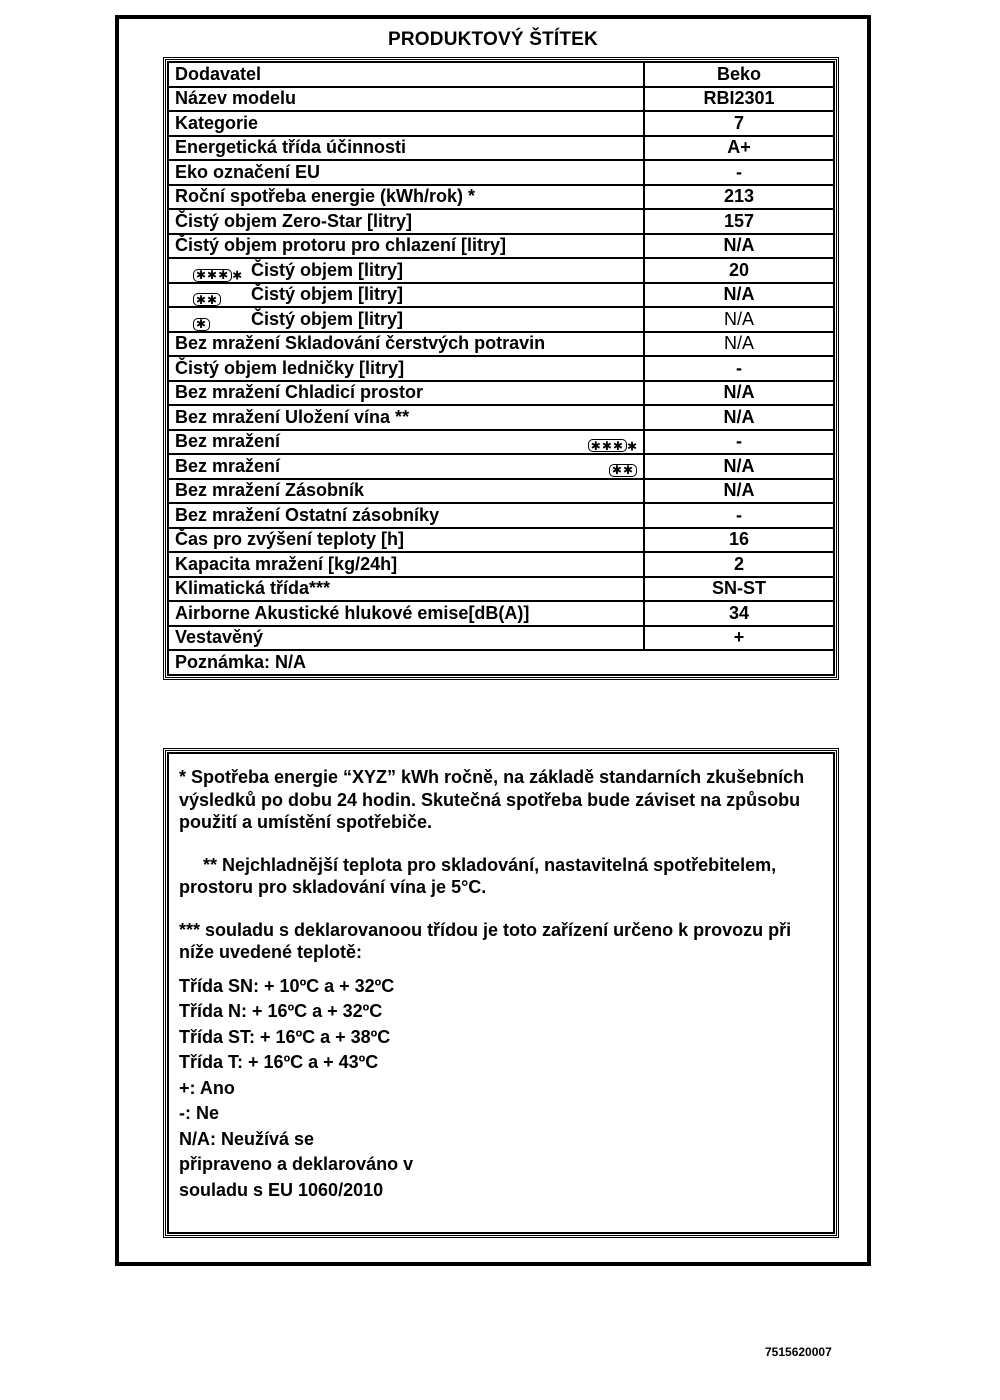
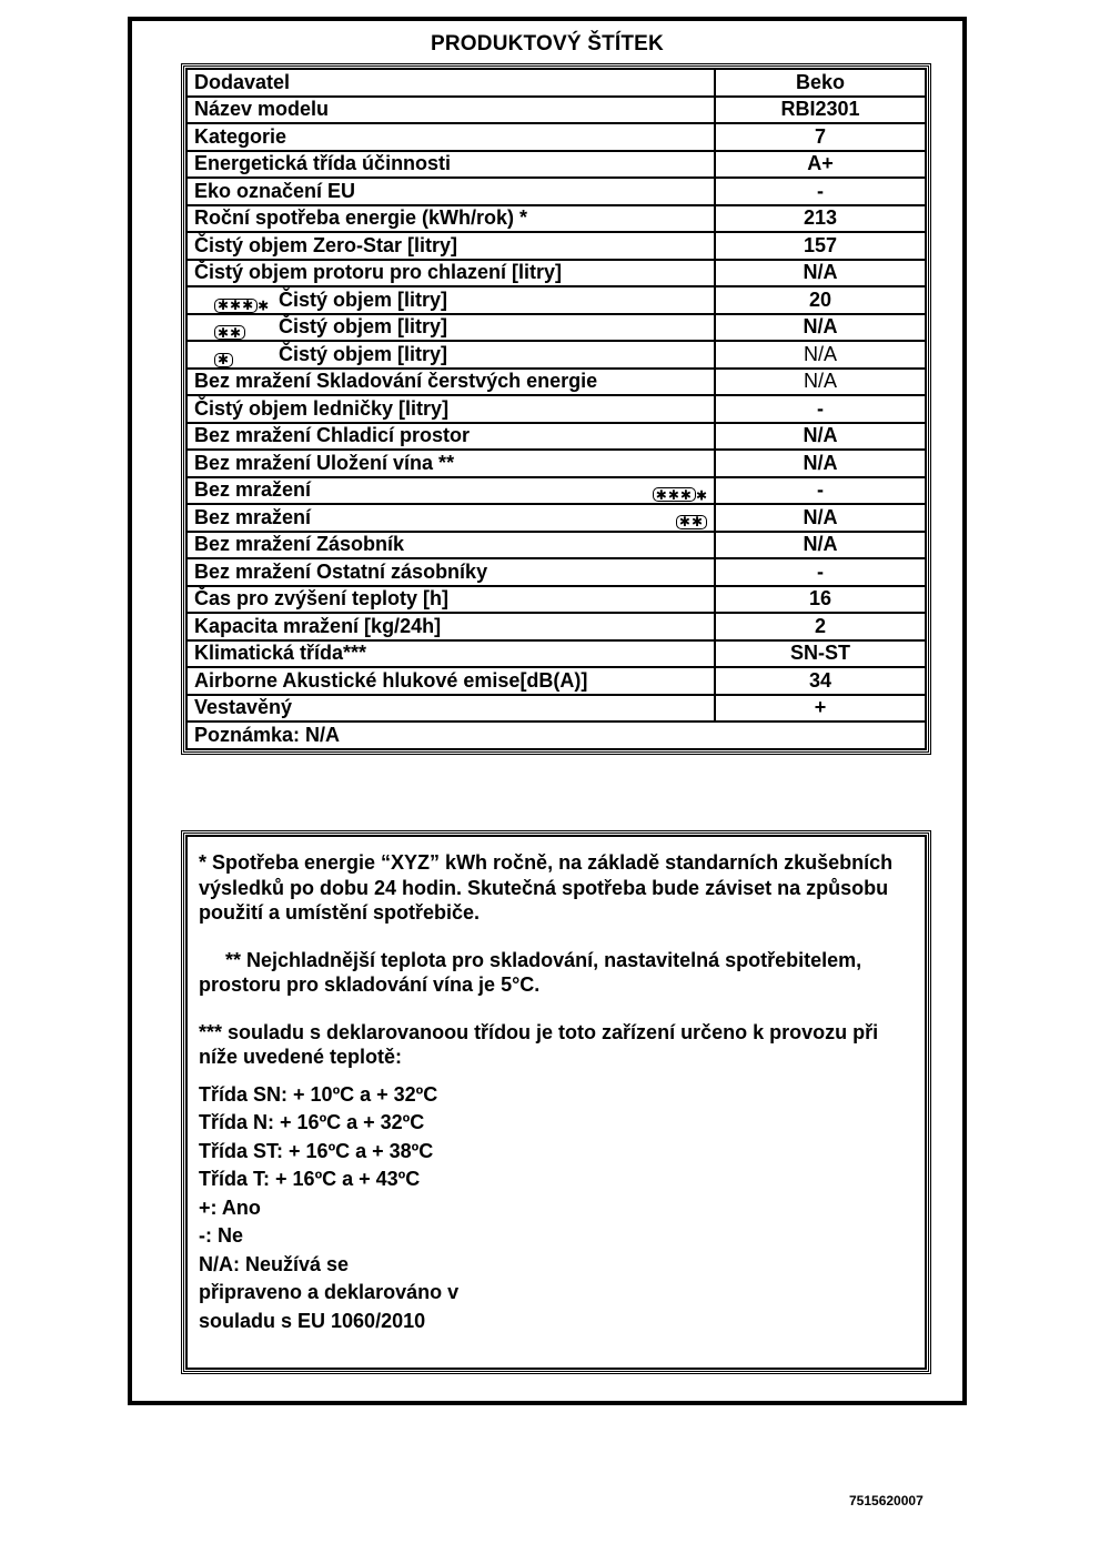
  PRODUKTOVÝ ŠTÍTEK
  Dodavatel	Beko
  Název modelu	RBI2301
  Kategorie	7
  Energetická třída účinnosti	A+
  Eko označení EU	-
  Roční spotřeba energie (kWh/rok) *	213
  Čistý objem Zero-Star [litry]	157
  Čistý objem protoru pro chlazení [litry]	N/A
  ✱✱✱ ✱ Čistý objem [litry]	20
  ✱✱ Čistý objem [litry]	N/A
  ✱ Čistý objem [litry]	N/A
- Bez mražení Skladování čerstvých potravin	N/A
+ Bez mražení Skladování čerstvých energie	N/A
  Čistý objem ledničky [litry]	-
  Bez mražení Chladicí prostor	N/A
  Bez mražení Uložení vína **	N/A
  Bez mražení ✱✱✱ ✱	-
  Bez mražení ✱✱	N/A
  Bez mražení Zásobník	N/A
  Bez mražení Ostatní zásobníky	-
  Čas pro zvýšení teploty [h]	16
  Kapacita mražení [kg/24h]	2
  Klimatická třída***	SN-ST
  Airborne Akustické hlukové emise[dB(A)]	34
  Vestavěný	+
  Poznámka: N/A
  * Spotřeba energie “XYZ” kWh ročně, na základě standarních zkušebních výsledků po dobu 24 hodin. Skutečná spotřeba bude záviset na způsobu použití a umístění spotřebiče.
  ** Nejchladnější teplota pro skladování, nastavitelná spotřebitelem, prostoru pro skladování vína je 5°C.
  *** souladu s deklarovanoou třídou je toto zařízení určeno k provozu při níže uvedené teplotě:
  Třída SN: + 10ºC a + 32ºC
  Třída N: + 16ºC a + 32ºC
  Třída ST: + 16ºC a + 38ºC
  Třída T: + 16ºC a + 43ºC
  +: Ano
  -: Ne
  N/A: Neužívá se
  připraveno a deklarováno v
  souladu s EU 1060/2010
  7515620007
